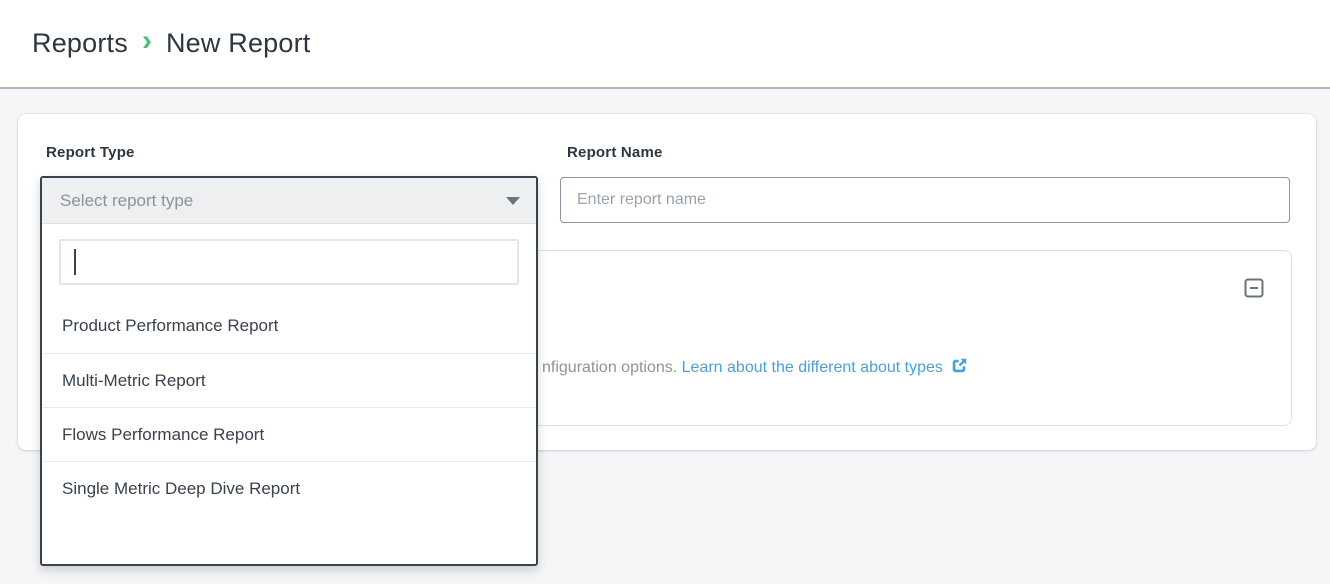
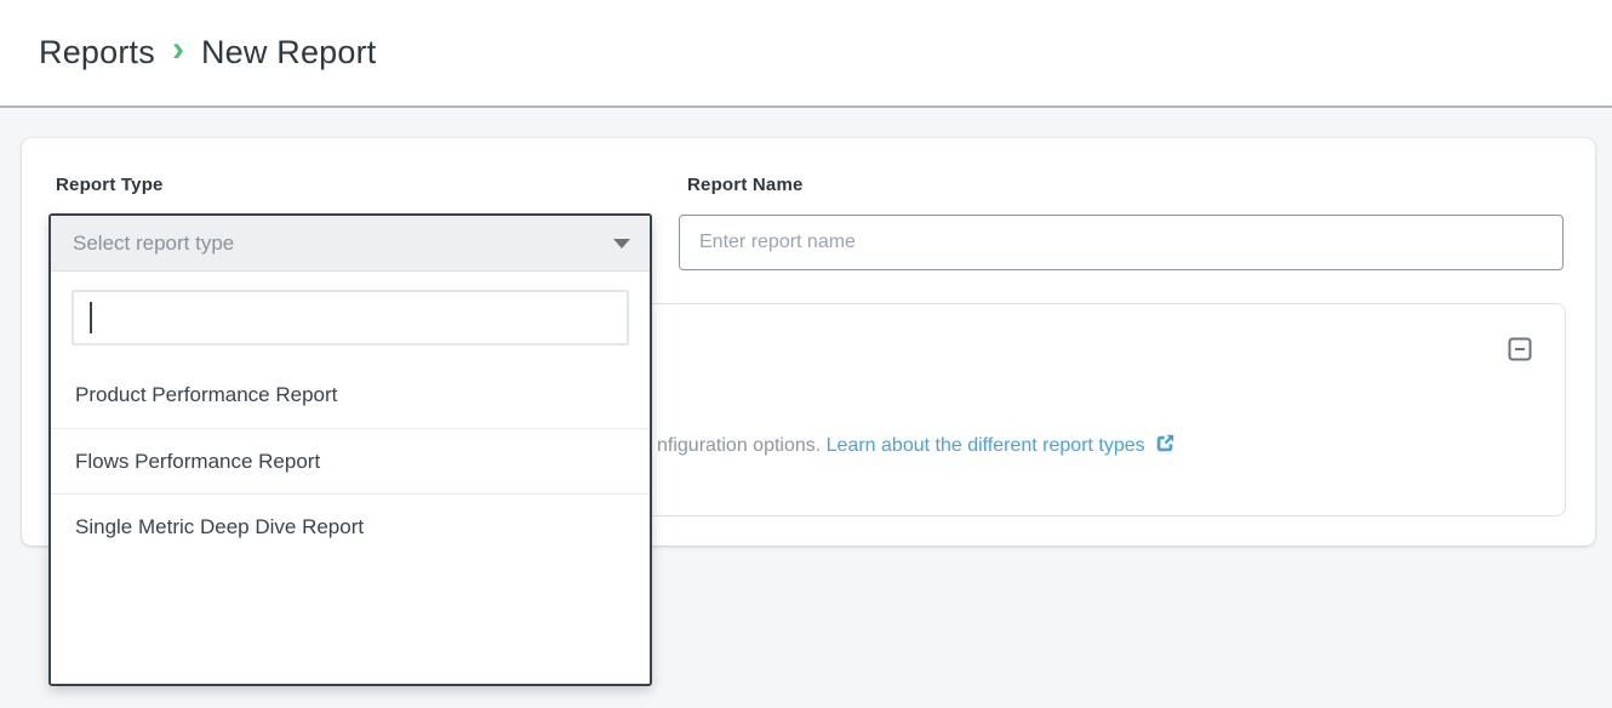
  Reports
  ›
  New Report
  Report Type
  Report Name
  Enter report name
- nfiguration options. Learn about the different about types
+ nfiguration options. Learn about the different report types
  Select report type
  Product Performance Report
- Multi-Metric Report
  Flows Performance Report
  Single Metric Deep Dive Report
